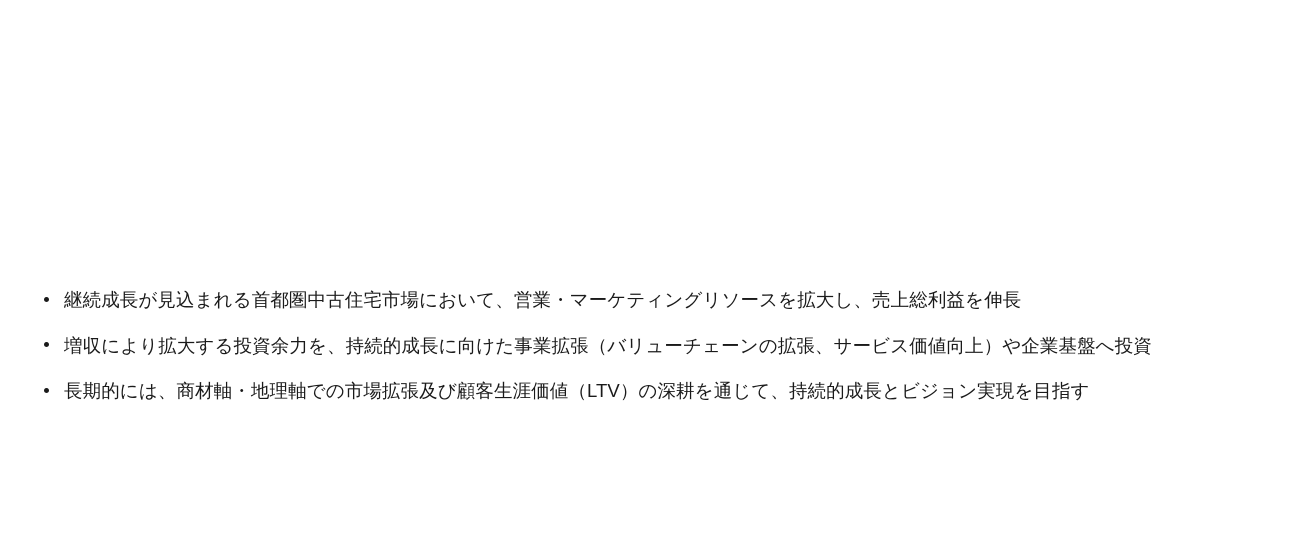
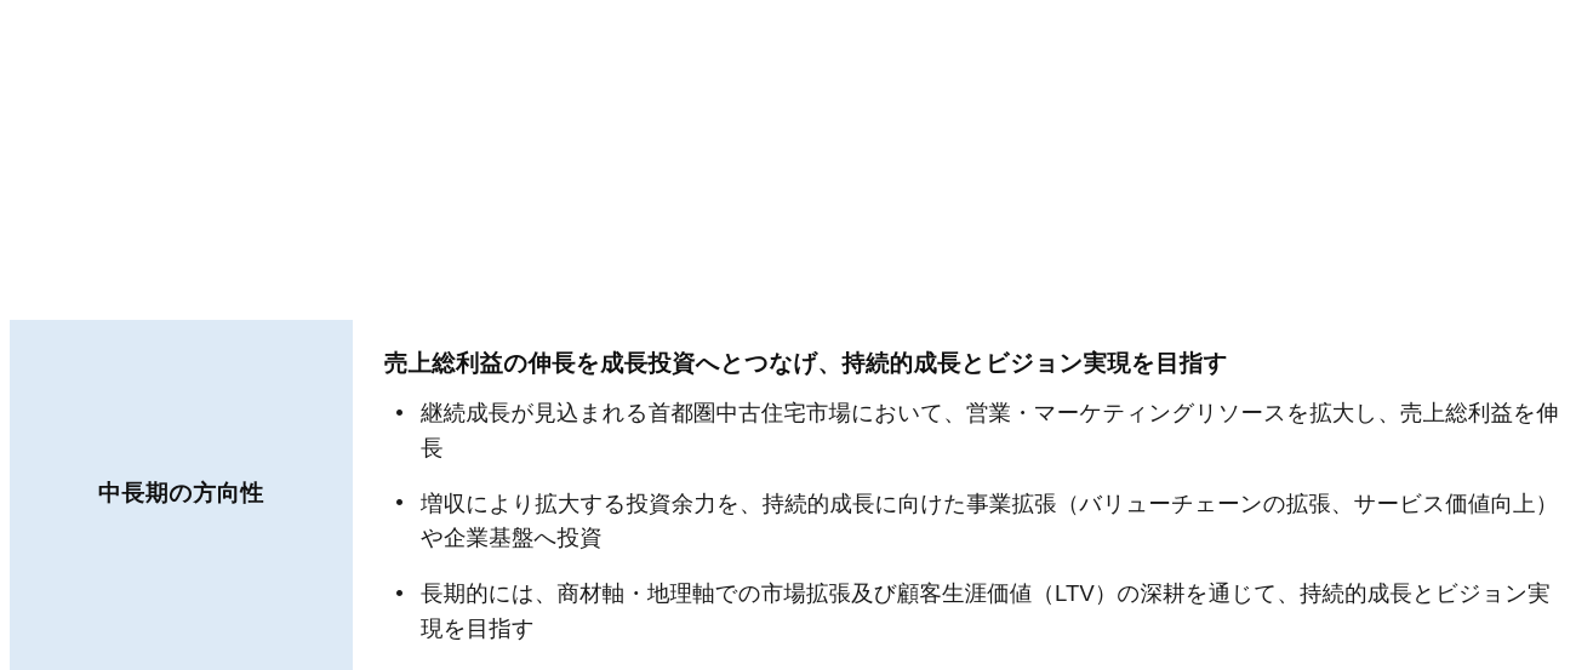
+ 中長期の方向性
+ 売上総利益の伸長を成長投資へとつなげ、持続的成長とビジョン実現を目指す
  継続成長が見込まれる首都圏中古住宅市場において、営業・マーケティングリソースを拡大し、売上総利益を伸長
  増収により拡大する投資余力を、持続的成長に向けた事業拡張（バリューチェーンの拡張、サービス価値向上）や企業基盤へ投資
  長期的には、商材軸・地理軸での市場拡張及び顧客生涯価値（LTV）の深耕を通じて、持続的成長とビジョン実現を目指す
